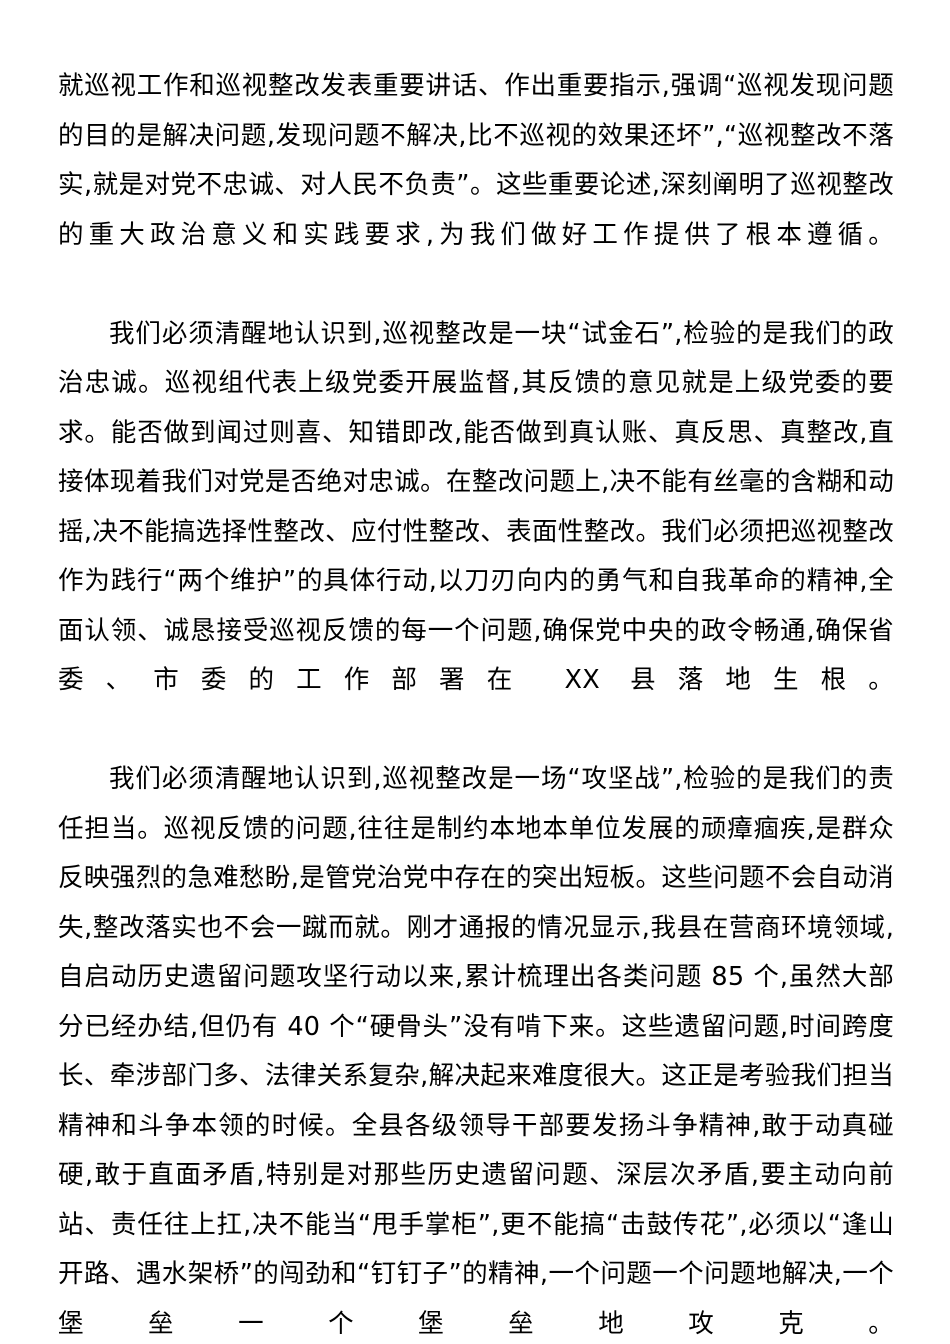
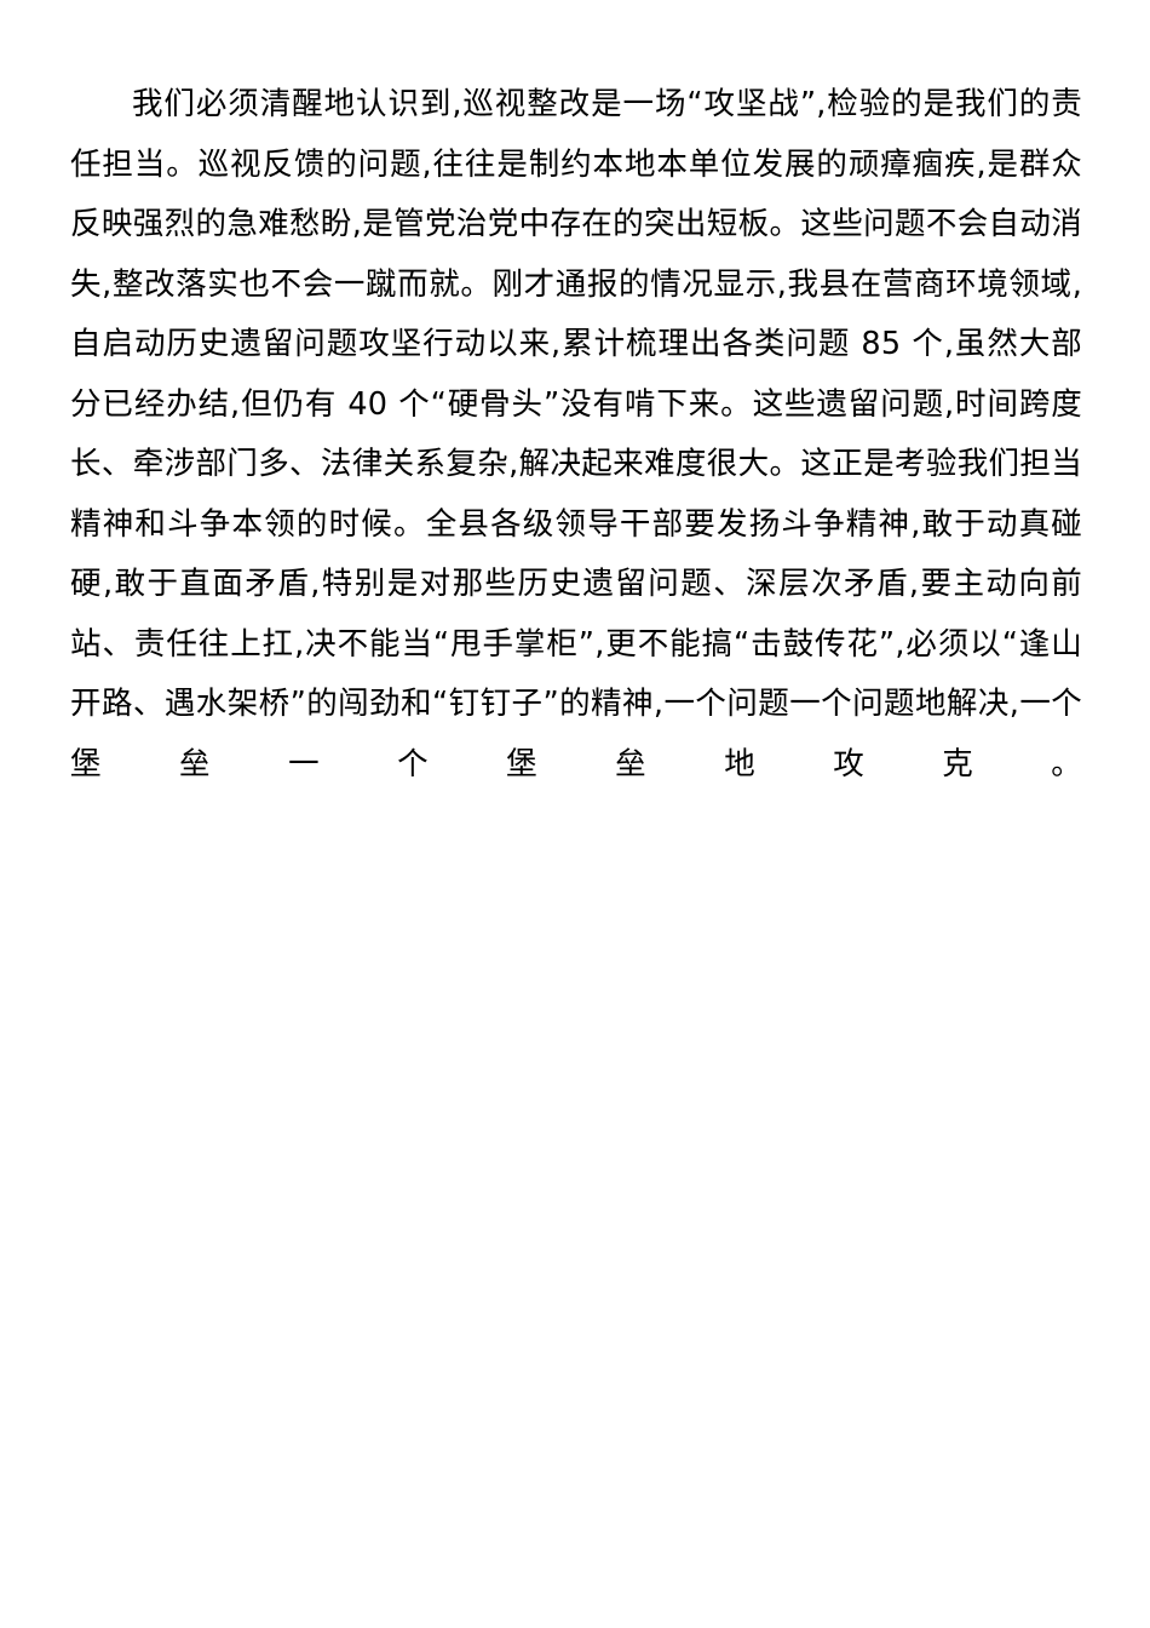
- 就巡视工作和巡视整改发表重要讲话、作出重要指示,强调“巡视发现问题的目的是解决问题,发现问题不解决,比不巡视的效果还坏”,“巡视整改不落实,就是对党不忠诚、对人民不负责”。这些重要论述,深刻阐明了巡视整改的重大政治意义和实践要求,为我们做好工作提供了根本遵循。
- 我们必须清醒地认识到,巡视整改是一块“试金石”,检验的是我们的政治忠诚。巡视组代表上级党委开展监督,其反馈的意见就是上级党委的要求。能否做到闻过则喜、知错即改,能否做到真认账、真反思、真整改,直接体现着我们对党是否绝对忠诚。在整改问题上,决不能有丝毫的含糊和动摇,决不能搞选择性整改、应付性整改、表面性整改。我们必须把巡视整改作为践行“两个维护”的具体行动,以刀刃向内的勇气和自我革命的精神,全面认领、诚恳接受巡视反馈的每一个问题,确保党中央的政令畅通,确保省委、市委的工作部署在 XX 县落地生根。
  我们必须清醒地认识到,巡视整改是一场“攻坚战”,检验的是我们的责任担当。巡视反馈的问题,往往是制约本地本单位发展的顽瘴痼疾,是群众反映强烈的急难愁盼,是管党治党中存在的突出短板。这些问题不会自动消失,整改落实也不会一蹴而就。刚才通报的情况显示,我县在营商环境领域,自启动历史遗留问题攻坚行动以来,累计梳理出各类问题 85 个,虽然大部分已经办结,但仍有 40 个“硬骨头”没有啃下来。这些遗留问题,时间跨度长、牵涉部门多、法律关系复杂,解决起来难度很大。这正是考验我们担当精神和斗争本领的时候。全县各级领导干部要发扬斗争精神,敢于动真碰硬,敢于直面矛盾,特别是对那些历史遗留问题、深层次矛盾,要主动向前站、责任往上扛,决不能当“甩手掌柜”,更不能搞“击鼓传花”,必须以“逢山开路、遇水架桥”的闯劲和“钉钉子”的精神,一个问题一个问题地解决,一个堡垒一个堡垒地攻克。
